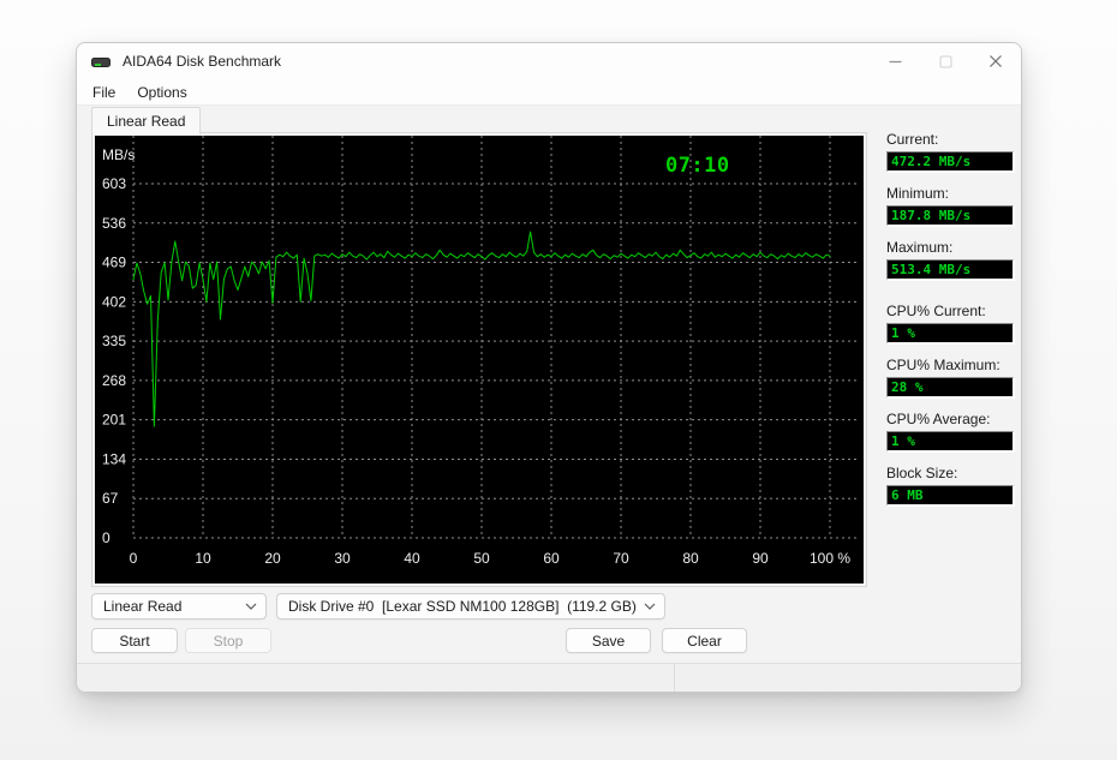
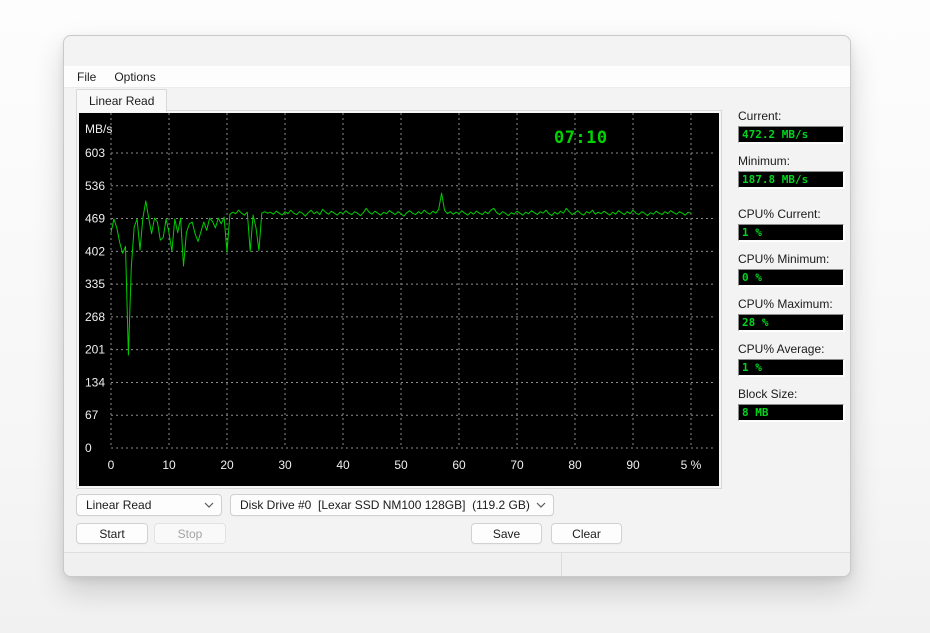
- AIDA64 Disk Benchmark
  File
  Options
  Linear Read
  MB/s
  603
  536
  469
  402
  335
  268
  201
  134
  67
  0
  0
  10
  20
  30
  40
  50
  60
  70
  80
  90
- 100 %
+ 5 %
  07:10
  Current:
  472.2 MB/s
  Minimum:
  187.8 MB/s
- Maximum:
- 513.4 MB/s
  CPU% Current:
  1 %
+ CPU% Minimum:
+ 0 %
  CPU% Maximum:
  28 %
  CPU% Average:
  1 %
  Block Size:
- 6 MB
+ 8 MB
  Linear Read
  Disk Drive #0 [Lexar SSD NM100 128GB] (119.2 GB)
  Start
  Stop
  Save
  Clear
